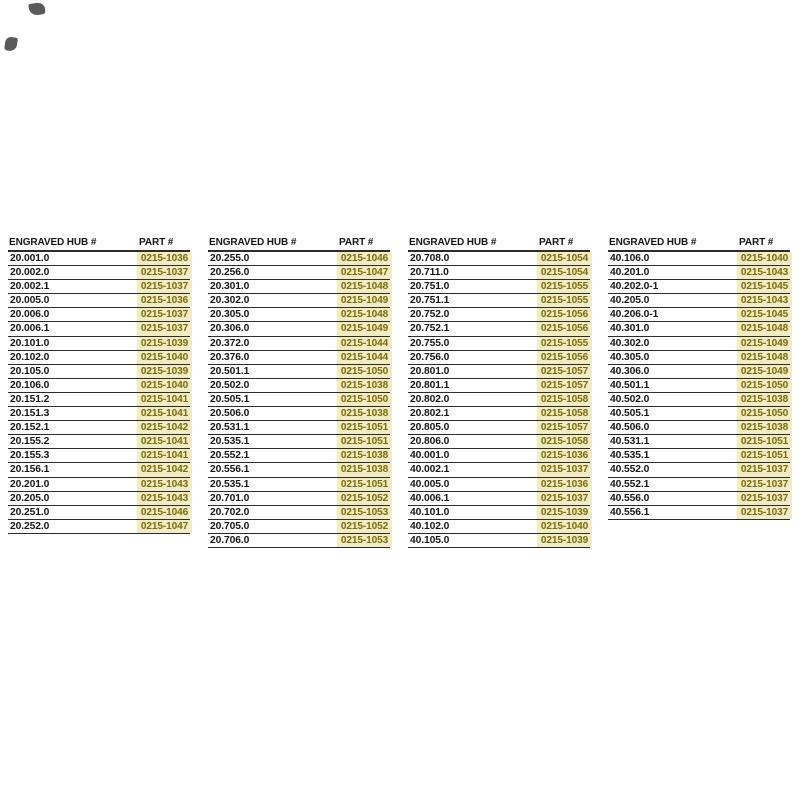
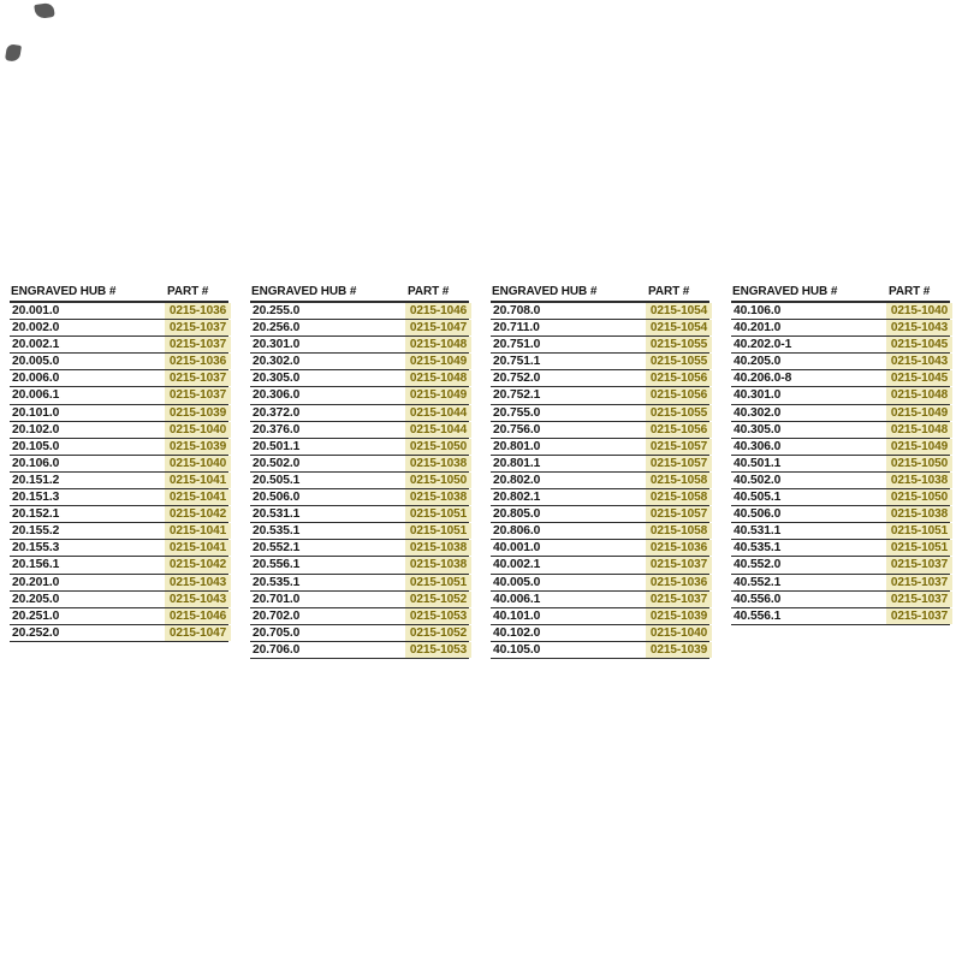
  ENGRAVED HUB #
  PART #
  20.001.0
  0215-1036
  20.002.0
  0215-1037
  20.002.1
  0215-1037
  20.005.0
  0215-1036
  20.006.0
  0215-1037
  20.006.1
  0215-1037
  20.101.0
  0215-1039
  20.102.0
  0215-1040
  20.105.0
  0215-1039
  20.106.0
  0215-1040
  20.151.2
  0215-1041
  20.151.3
  0215-1041
  20.152.1
  0215-1042
  20.155.2
  0215-1041
  20.155.3
  0215-1041
  20.156.1
  0215-1042
  20.201.0
  0215-1043
  20.205.0
  0215-1043
  20.251.0
  0215-1046
  20.252.0
  0215-1047
  ENGRAVED HUB #
  PART #
  20.255.0
  0215-1046
  20.256.0
  0215-1047
  20.301.0
  0215-1048
  20.302.0
  0215-1049
  20.305.0
  0215-1048
  20.306.0
  0215-1049
  20.372.0
  0215-1044
  20.376.0
  0215-1044
  20.501.1
  0215-1050
  20.502.0
  0215-1038
  20.505.1
  0215-1050
  20.506.0
  0215-1038
  20.531.1
  0215-1051
  20.535.1
  0215-1051
  20.552.1
  0215-1038
  20.556.1
  0215-1038
  20.535.1
  0215-1051
  20.701.0
  0215-1052
  20.702.0
  0215-1053
  20.705.0
  0215-1052
  20.706.0
  0215-1053
  ENGRAVED HUB #
  PART #
  20.708.0
  0215-1054
  20.711.0
  0215-1054
  20.751.0
  0215-1055
  20.751.1
  0215-1055
  20.752.0
  0215-1056
  20.752.1
  0215-1056
  20.755.0
  0215-1055
  20.756.0
  0215-1056
  20.801.0
  0215-1057
  20.801.1
  0215-1057
  20.802.0
  0215-1058
  20.802.1
  0215-1058
  20.805.0
  0215-1057
  20.806.0
  0215-1058
  40.001.0
  0215-1036
  40.002.1
  0215-1037
  40.005.0
  0215-1036
  40.006.1
  0215-1037
  40.101.0
  0215-1039
  40.102.0
  0215-1040
  40.105.0
  0215-1039
  ENGRAVED HUB #
  PART #
  40.106.0
  0215-1040
  40.201.0
  0215-1043
  40.202.0-1
  0215-1045
  40.205.0
  0215-1043
- 40.206.0-1
+ 40.206.0-8
  0215-1045
  40.301.0
  0215-1048
  40.302.0
  0215-1049
  40.305.0
  0215-1048
  40.306.0
  0215-1049
  40.501.1
  0215-1050
  40.502.0
  0215-1038
  40.505.1
  0215-1050
  40.506.0
  0215-1038
  40.531.1
  0215-1051
  40.535.1
  0215-1051
  40.552.0
  0215-1037
  40.552.1
  0215-1037
  40.556.0
  0215-1037
  40.556.1
  0215-1037
